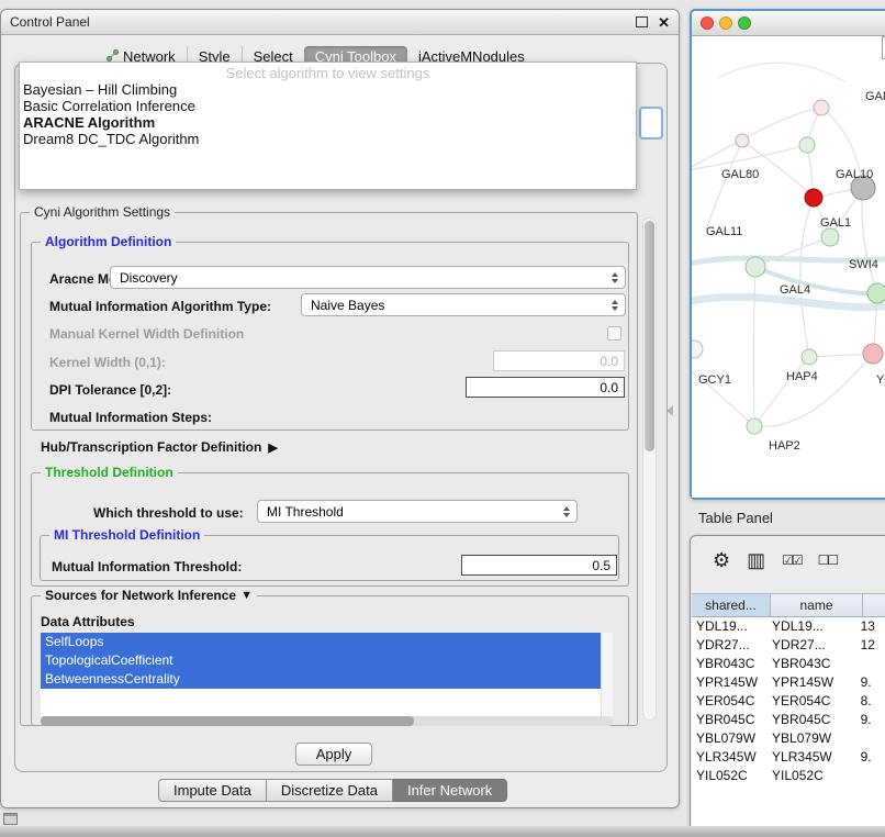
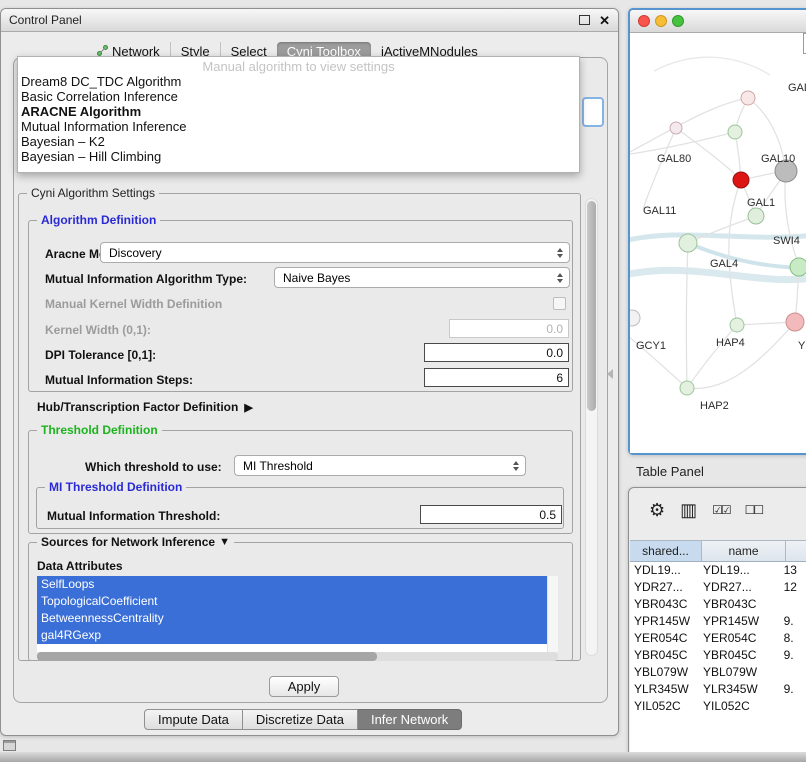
  Control Panel
  ✕
  Network
  Style
  Select
  Cyni Toolbox
  jActiveMNodules
- Select algorithm to view settings
+ Manual algorithm to view settings
- Bayesian – Hill Climbing
+ Dream8 DC_TDC Algorithm
  Basic Correlation Inference
  ARACNE Algorithm
+ Mutual Information Inference
+ Bayesian – K2
- Dream8 DC_TDC Algorithm
+ Bayesian – Hill Climbing
  Cyni Algorithm Settings
  Algorithm Definition
  Discovery
  Mutual Information Algorithm Type:
  Naive Bayes
  Manual Kernel Width Definition
  Kernel Width (0,1):
  0.0
- DPI Tolerance [0,2]:
+ DPI Tolerance [0,1]:
  0.0
  Mutual Information Steps:
+ 6
  Hub/Transcription Factor Definition
  ▶
  Threshold Definition
  Which threshold to use:
  MI Threshold
  MI Threshold Definition
  Mutual Information Threshold:
  0.5
  Sources for Network Inference
  ▼
  Data Attributes
  SelfLoops
  TopologicalCoefficient
  BetweennessCentrality
+ gal4RGexp
  Apply
  Impute Data
  Discretize Data
  Infer Network
  GAL80
  GAL10
  GAL11
  GAL1
  SWI4
  GAL4
  GCY1
  HAP4
  HAP2
  Y
  Table Panel
  ⚙
  ▥
  ☑☑
  ☐☐
  shared...
  name
  YDL19...
  YDL19...
  13
  YDR27...
  YDR27...
  12
  YBR043C
  YBR043C
  YPR145W
  YPR145W
  9.
  YER054C
  YER054C
  8.
  YBR045C
  YBR045C
  9.
  YBL079W
  YBL079W
  YLR345W
  YLR345W
  9.
  YIL052C
  YIL052C
